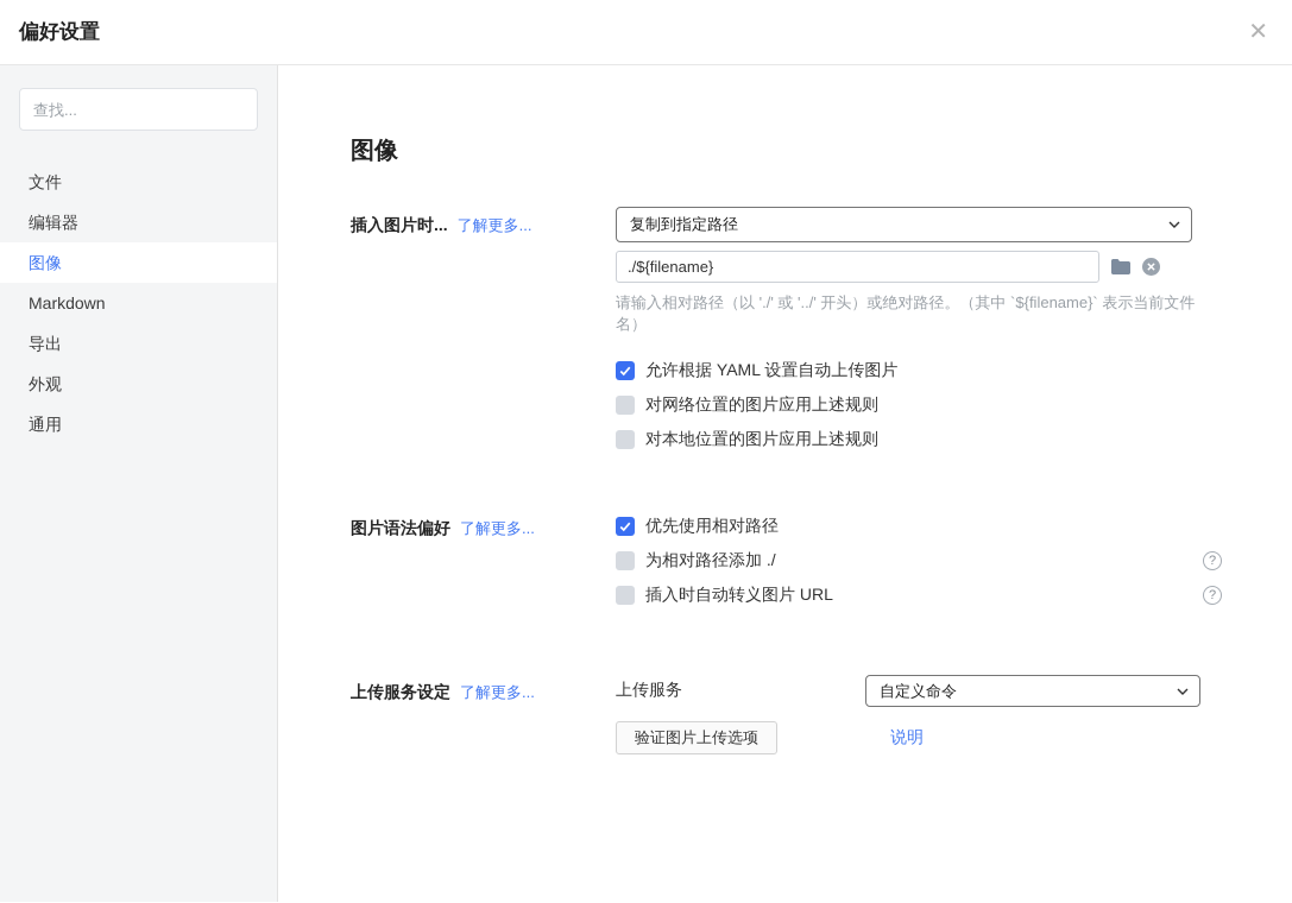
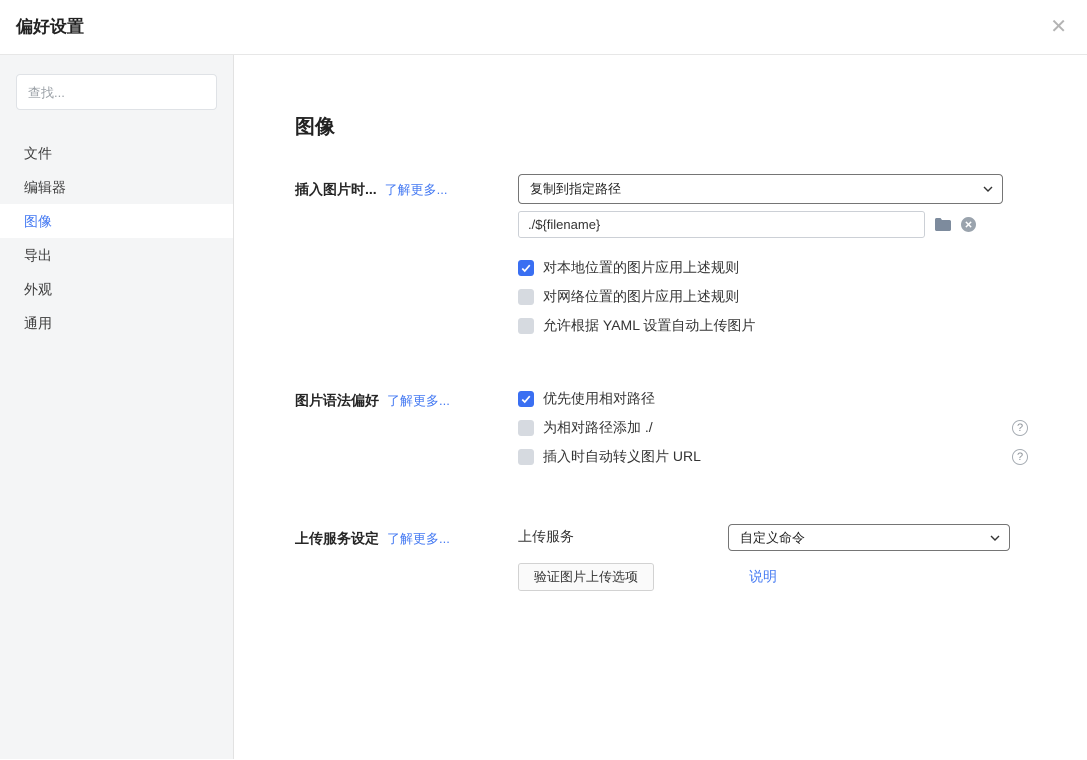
  偏好设置
  ✕
  查找...
  文件
  编辑器
  图像
- Markdown
  导出
  外观
  通用
  图像
  插入图片时... 了解更多...
  复制到指定路径
  ./${filename}
- 请输入相对路径（以 './' 或 '../' 开头）或绝对路径。（其中 `${filename}` 表示当前文件名）
- 允许根据 YAML 设置自动上传图片
+ 对本地位置的图片应用上述规则
  对网络位置的图片应用上述规则
- 对本地位置的图片应用上述规则
+ 允许根据 YAML 设置自动上传图片
  图片语法偏好 了解更多...
  优先使用相对路径
  为相对路径添加 ./
  ?
  插入时自动转义图片 URL
  ?
  上传服务设定 了解更多...
  上传服务
  自定义命令
  验证图片上传选项
  说明
